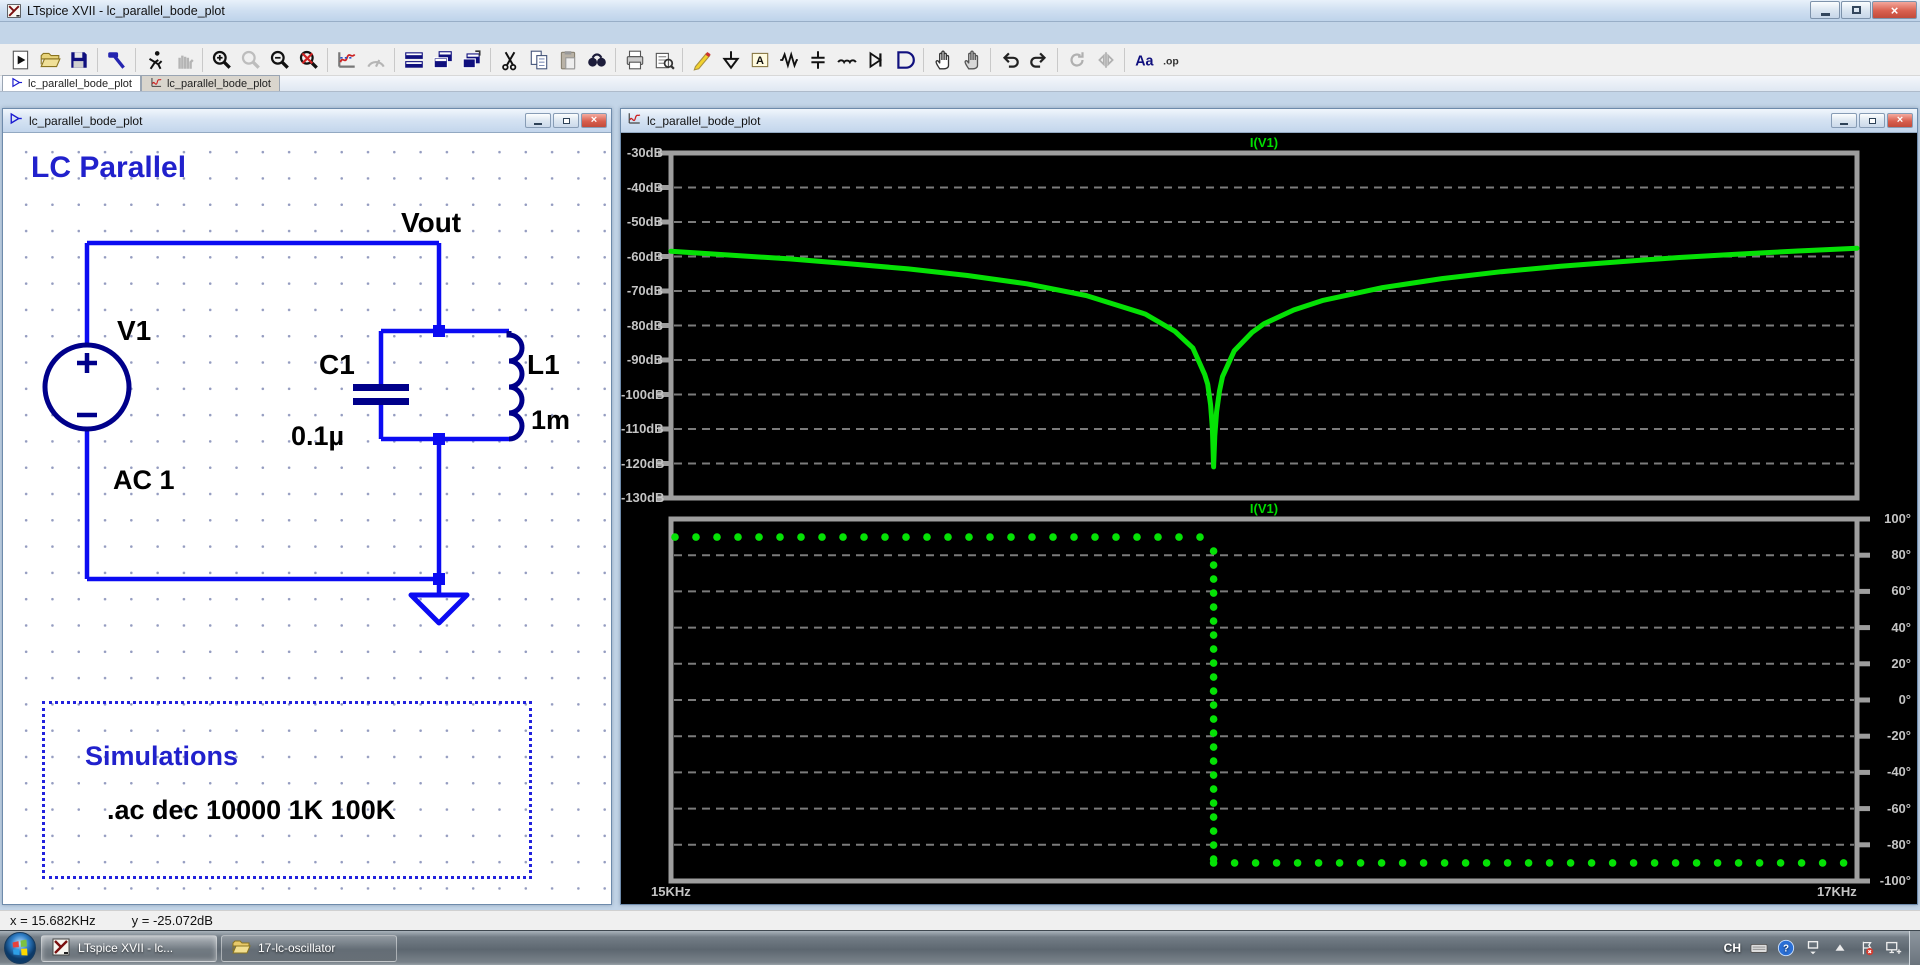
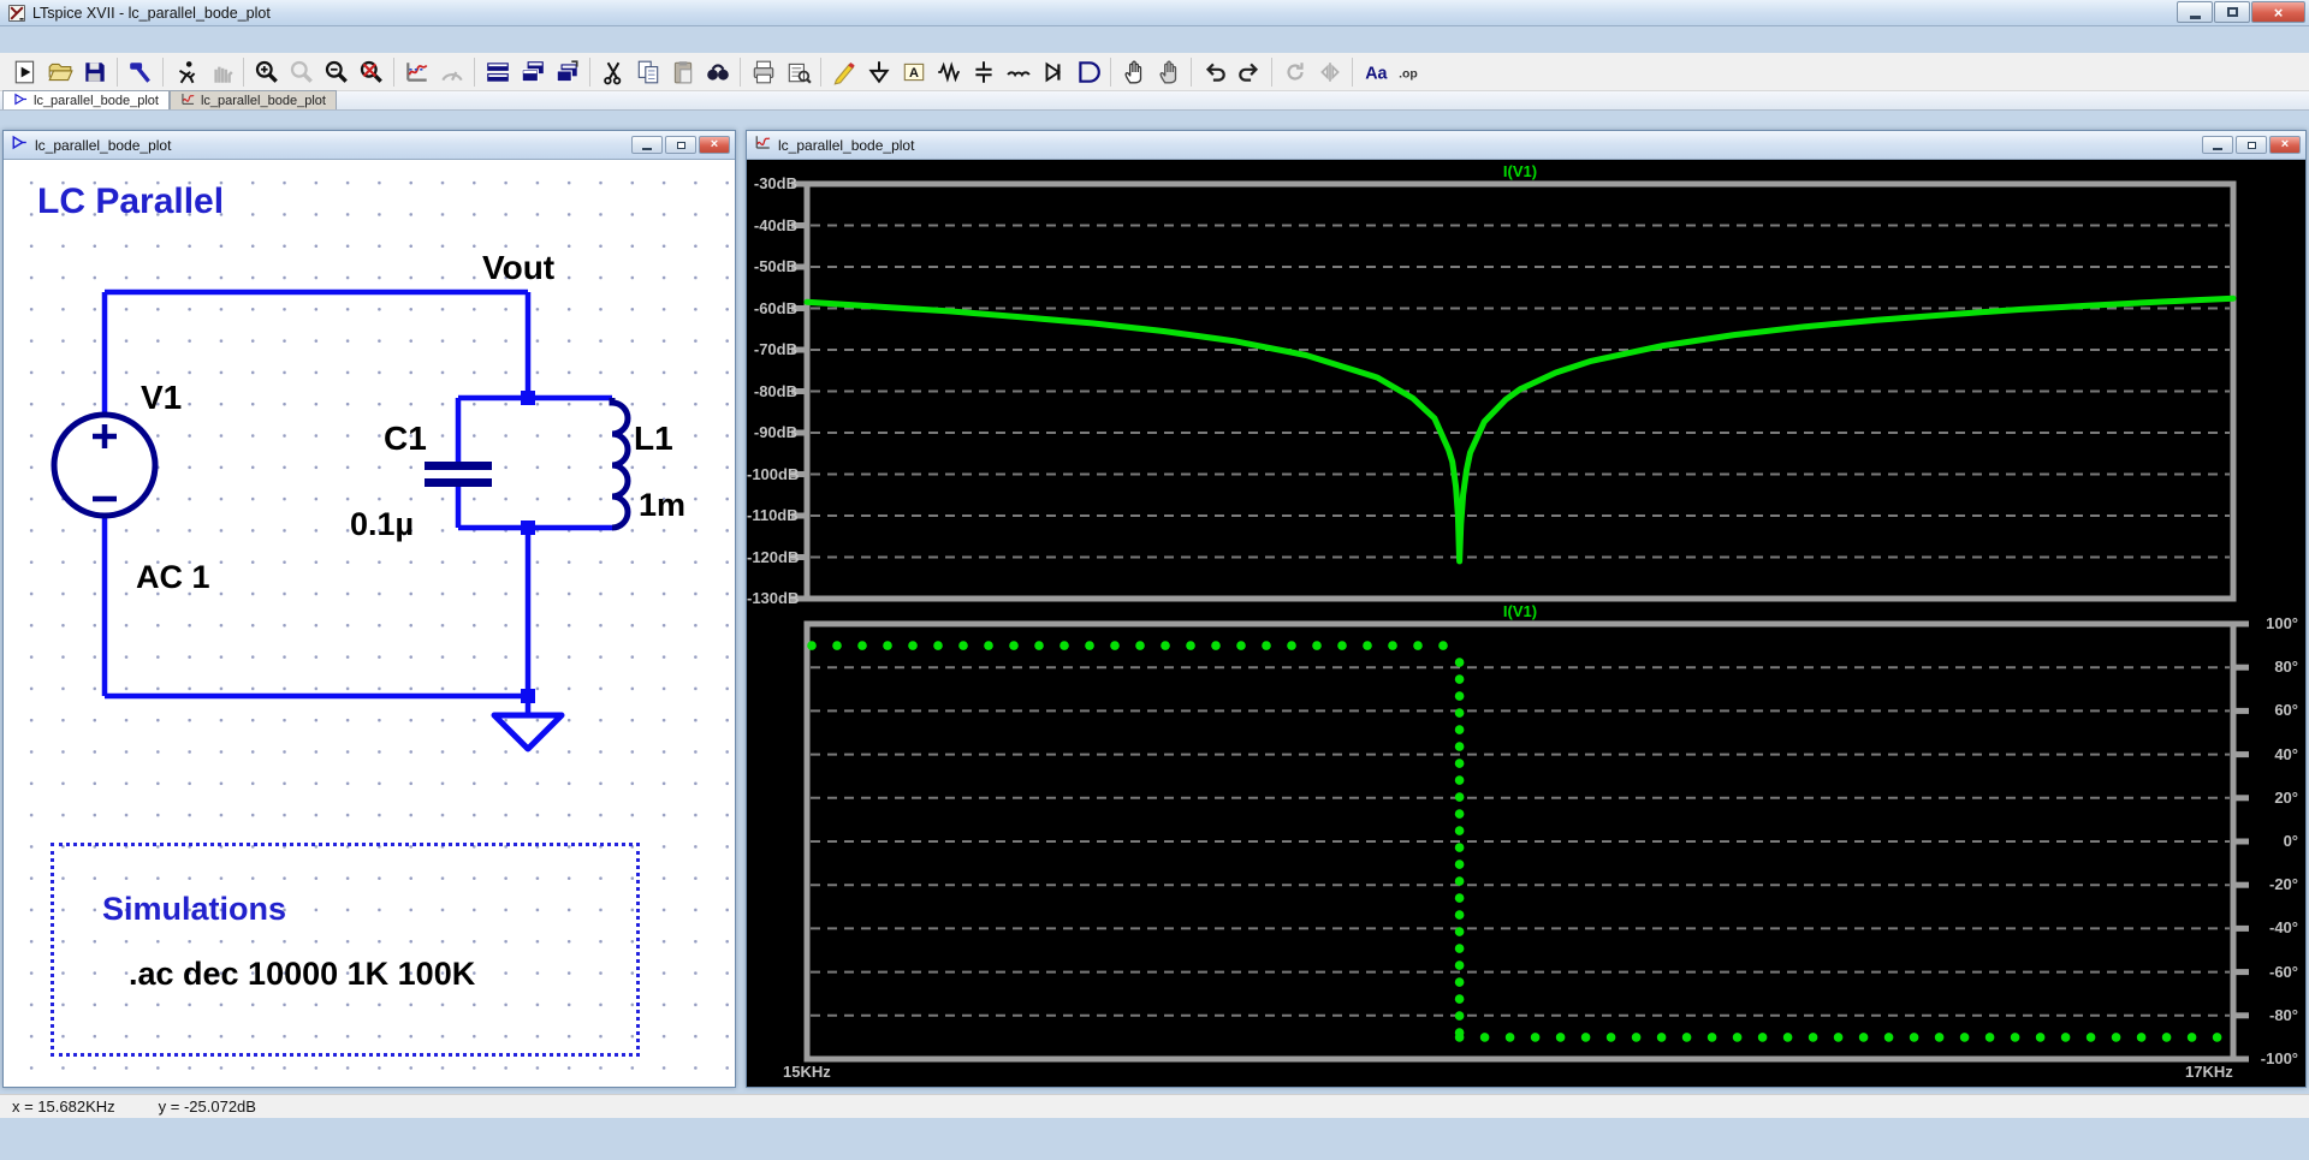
  LTspice XVII - lc_parallel_bode_plot
  ×
  A
  Aa
  .op
  lc_parallel_bode_plot
  lc_parallel_bode_plot
  lc_parallel_bode_plot
  ×
  LC Parallel
  Vout
  V1
  AC 1
  C1
  0.1µ
  L1
  1m
  Simulations
  .ac dec 10000 1K 100K
  lc_parallel_bode_plot
  ×
  I(V1)
  I(V1)
  -30dB
  -40dB
  -50dB
  -60dB
  -70dB
  -80dB
  -90dB
  -100dB
  -110dB
  -120dB
  -130dB
  100°
  80°
  60°
  40°
  20°
  0°
  -20°
  -40°
  -60°
  -80°
  -100°
  15KHz
  17KHz
  x = 15.682KHz
  y = -25.072dB
- LTspice XVII - lc...
- 17-lc-oscillator
- CH
- ?
